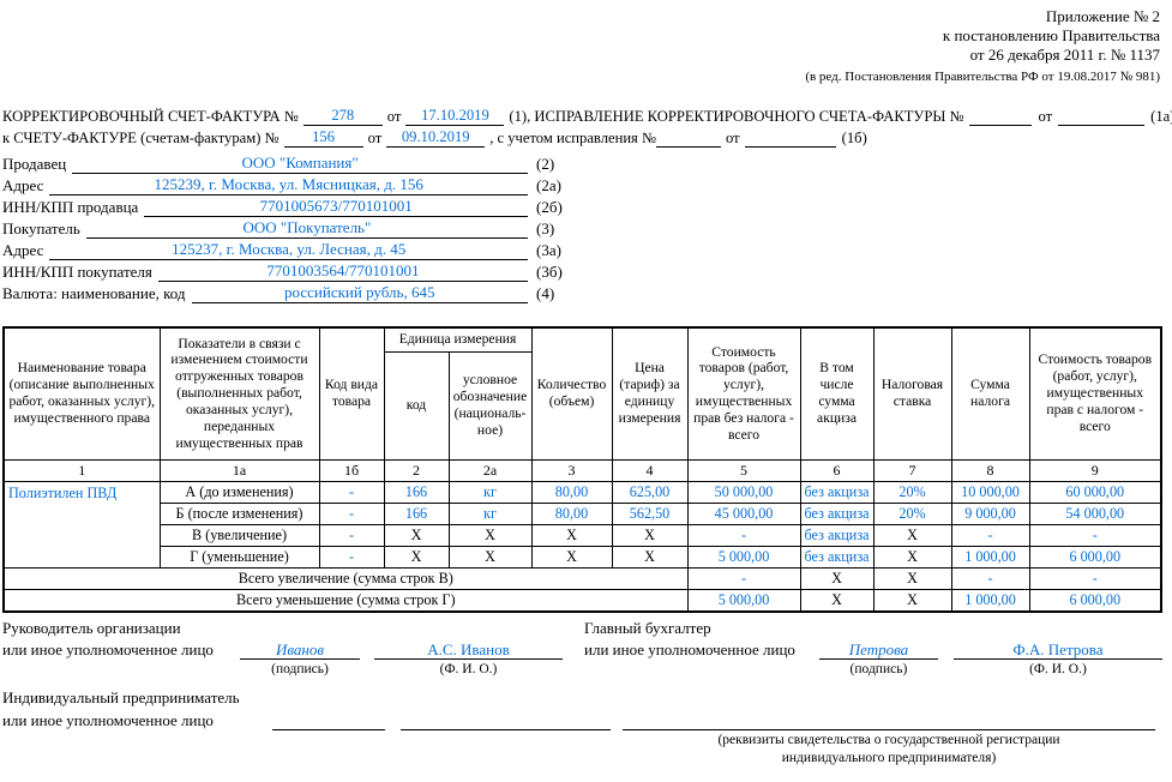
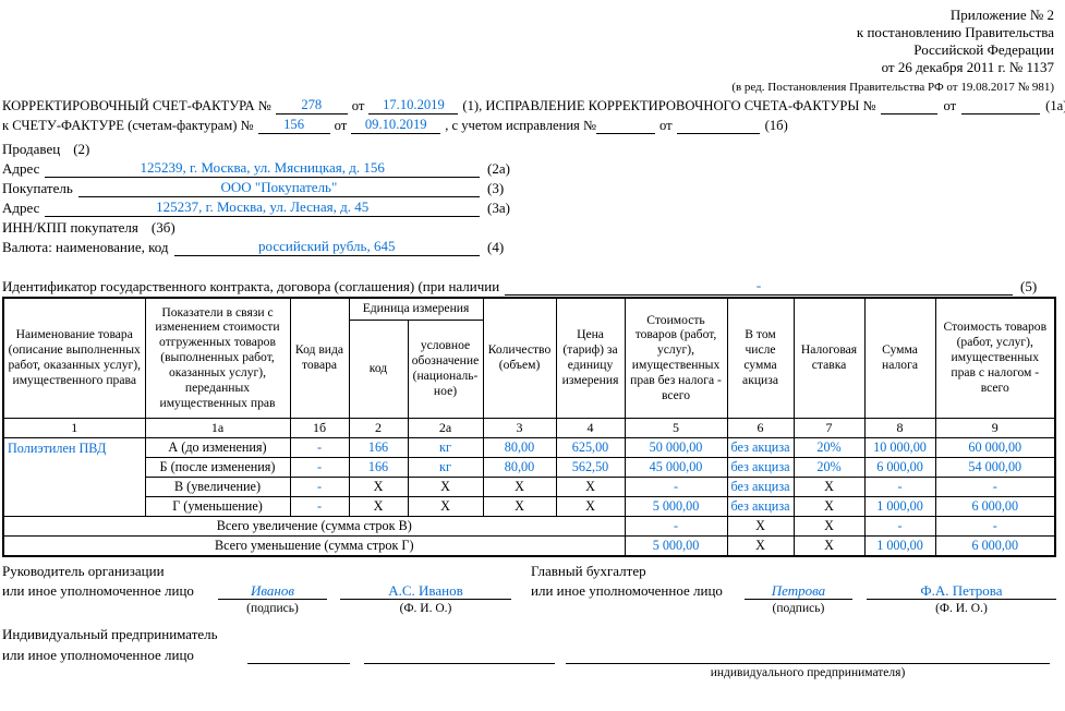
  Приложение № 2
  к постановлению Правительства
+ Российской Федерации
  от 26 декабря 2011 г. № 1137
  (в ред. Постановления Правительства РФ от 19.08.2017 № 981)
  КОРРЕКТИРОВОЧНЫЙ СЧЕТ-ФАКТУРА №
  278
  от
  17.10.2019
  (1), ИСПРАВЛЕНИЕ КОРРЕКТИРОВОЧНОГО СЧЕТА-ФАКТУРЫ №
  от
  (1а
  к СЧЕТУ-ФАКТУРЕ (счетам-фактурам) №
  156
  от
  09.10.2019
  , с учетом исправления №
  от
  (1б)
  Продавец
- ООО "Компания"
  (2)
  Адрес
  125239, г. Москва, ул. Мясницкая, д. 156
  (2а)
- ИНН/КПП продавца
- 7701005673/770101001
- (2б)
  Покупатель
  ООО "Покупатель"
  (3)
  Адрес
  125237, г. Москва, ул. Лесная, д. 45
  (3а)
  ИНН/КПП покупателя
- 7701003564/770101001
  (3б)
  Валюта: наименование, код
  российский рубль, 645
  (4)
+ Идентификатор государственного контракта, договора (соглашения) (при наличии
+ -
+ (5)
  Наименование товара (описание выполненных работ, оказанных услуг), имущественного права	Показатели в связи с изменением стоимости отгруженных товаров (выполненных работ, оказанных услуг), переданных имущественных прав	Код вида товара	Единица измерения	Количество (объем)	Цена (тариф) за единицу измерения	Стоимость товаров (работ, услуг), имущественных прав без налога - всего	В том числе сумма акциза	Налоговая ставка	Сумма налога	Стоимость товаров (работ, услуг), имущественных прав с налогом - всего
  код	условное обозначение (националь­ное)
  1	1а	1б	2	2а	3	4	5	6	7	8	9
  Полиэтилен ПВД	А (до изменения)	-	166	кг	80,00	625,00	50 000,00	без акциза	20%	10 000,00	60 000,00
- Б (после изменения)	-	166	кг	80,00	562,50	45 000,00	без акциза	20%	9 000,00	54 000,00
+ Б (после изменения)	-	166	кг	80,00	562,50	45 000,00	без акциза	20%	6 000,00	54 000,00
  В (увеличение)	-	X	X	X	X	-	без акциза	X	-	-
  Г (уменьшение)	-	X	X	X	X	5 000,00	без акциза	X	1 000,00	6 000,00
  Всего увеличение (сумма строк В)	-	X	X	-	-
  Всего уменьшение (сумма строк Г)	5 000,00	X	X	1 000,00	6 000,00
  Руководитель организации
  или иное уполномоченное лицо
  Иванов
  (подпись)
  А.С. Иванов
  (Ф. И. О.)
  Главный бухгалтер
  или иное уполномоченное лицо
  Петрова
  (подпись)
  Ф.А. Петрова
  (Ф. И. О.)
  Индивидуальный предприниматель
  или иное уполномоченное лицо
- (реквизиты свидетельства о государственной регистрации
  индивидуального предпринимателя)
